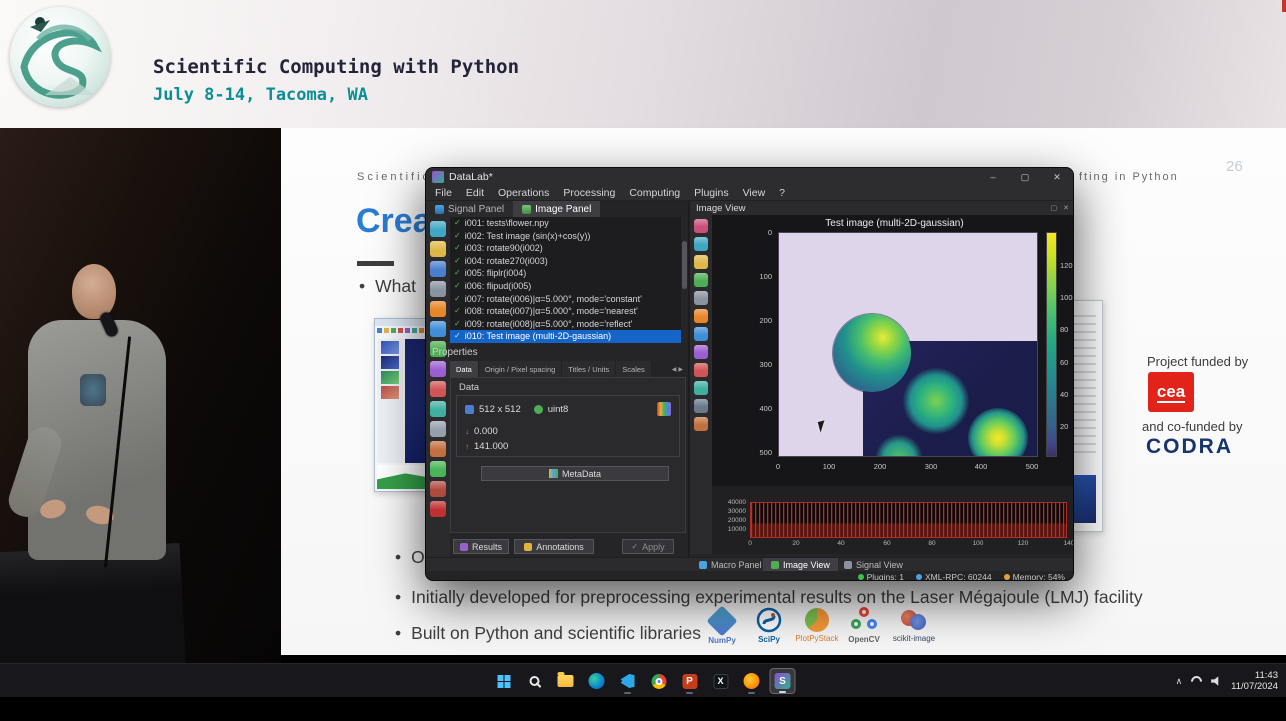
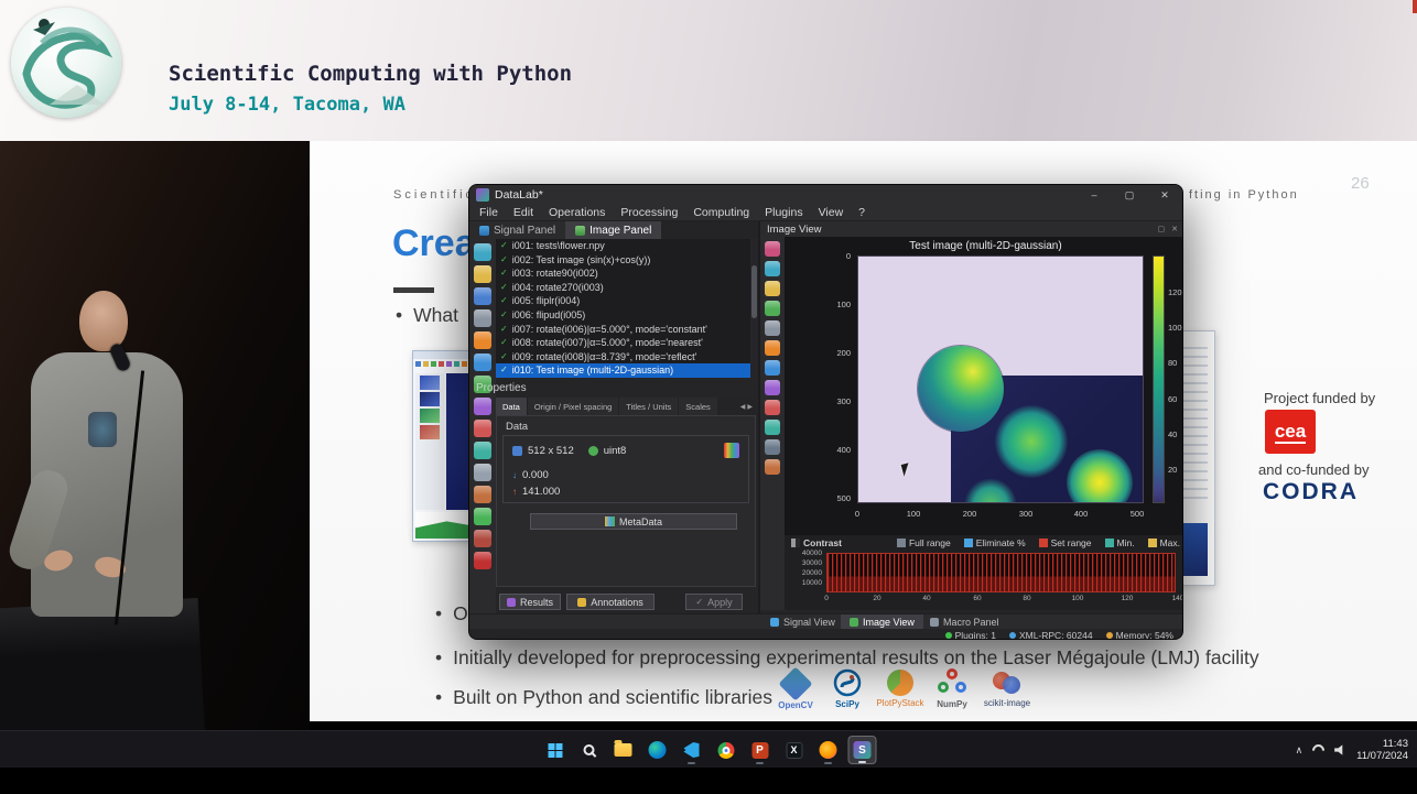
  Scientific Computing with Python
  July 8-14, Tacoma, WA
  Scientifi
  fting in Python
  26
  Crea
  •
  What
  •
  O
  •
  Initially developed for preprocessing experimental results on the Laser Mégajoule (LMJ) facility
  •
  Built on Python and scientific libraries
- NumPy
+ OpenCV
  SciPy
  PlotPyStack
- OpenCV
+ NumPy
  scikit-image
  Project funded by
  cea
  and co-funded by
  CODRA
  DataLab*
  –
  ▢
  ✕
  File
  Edit
  Operations
  Processing
  Computing
  Plugins
  View
  ?
  Signal Panel
  Image Panel
  ✓
  i001: tests\flower.npy
  ✓
  i002: Test image (sin(x)+cos(y))
  ✓
  i003: rotate90(i002)
  ✓
  i004: rotate270(i003)
  ✓
  i005: fliplr(i004)
  ✓
  i006: flipud(i005)
  ✓
  i007: rotate(i006)|α=5.000°, mode='constant'
  ✓
  i008: rotate(i007)|α=5.000°, mode='nearest'
  ✓
- i009: rotate(i008)|α=5.000°, mode='reflect'
+ i009: rotate(i008)|α=8.739°, mode='reflect'
  ✓
  i010: Test image (multi-2D-gaussian)
  Properties
  Data
  Origin / Pixel spacing
  Titles / Units
  Scales
  Data
  512 x 512
  uint8
  ↓
  0.000
  ↑
  141.000
  MetaData
  Results
  Annotations
  ✓
  Apply
  Image View
  Test image (multi-2D-gaussian)
  0
  100
  200
  300
  400
  500
  0
  100
  200
  300
  400
  500
  120
  100
  80
  60
  40
  20
+ Contrast
+ Full range
+ Eliminate %
+ Set range
+ Min.
+ Max.
- Macro Panel
+ Signal View
  Image View
- Signal View
+ Macro Panel
  Plugins: 1
  XML-RPC: 60244
  Memory: 54%
  P
  X
  S
  ∧
  11:43
  11/07/2024
